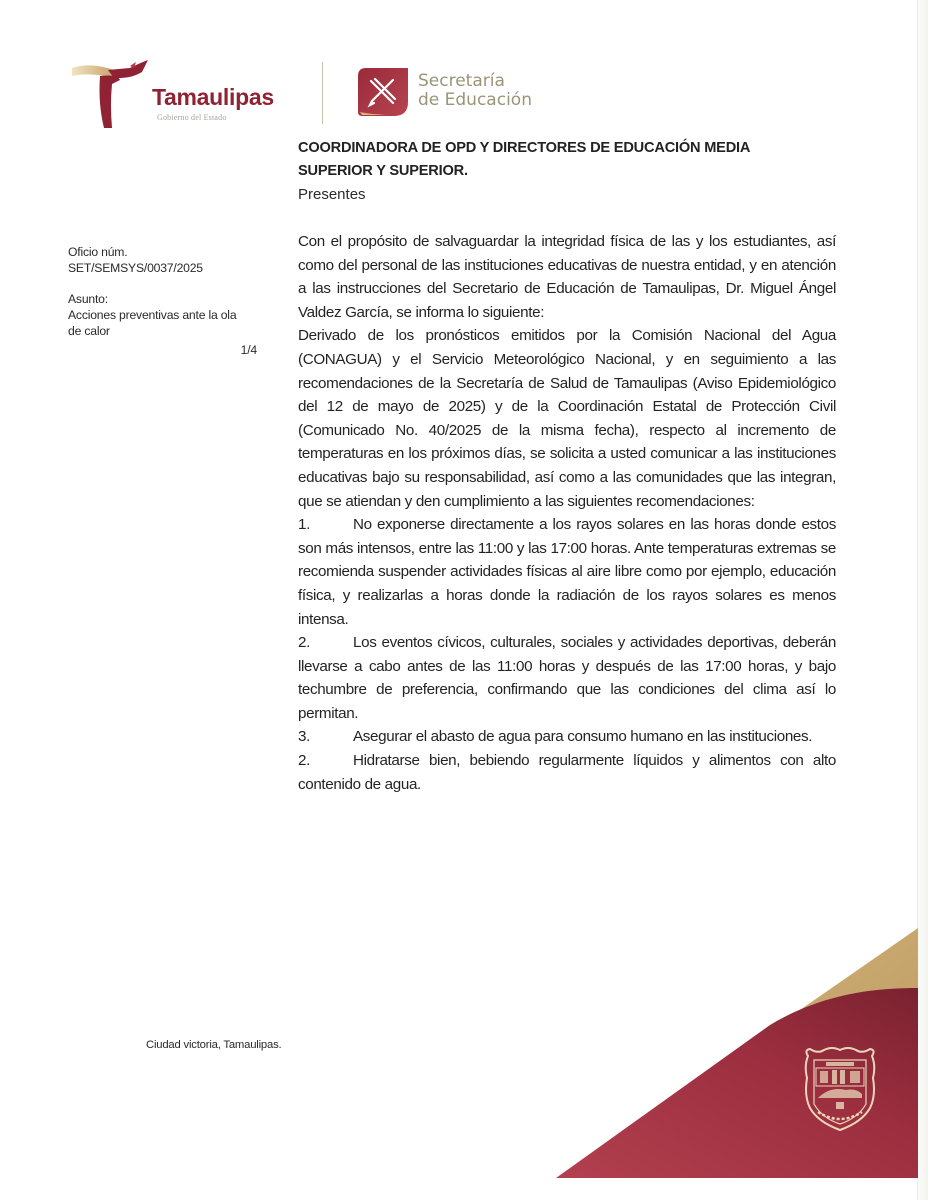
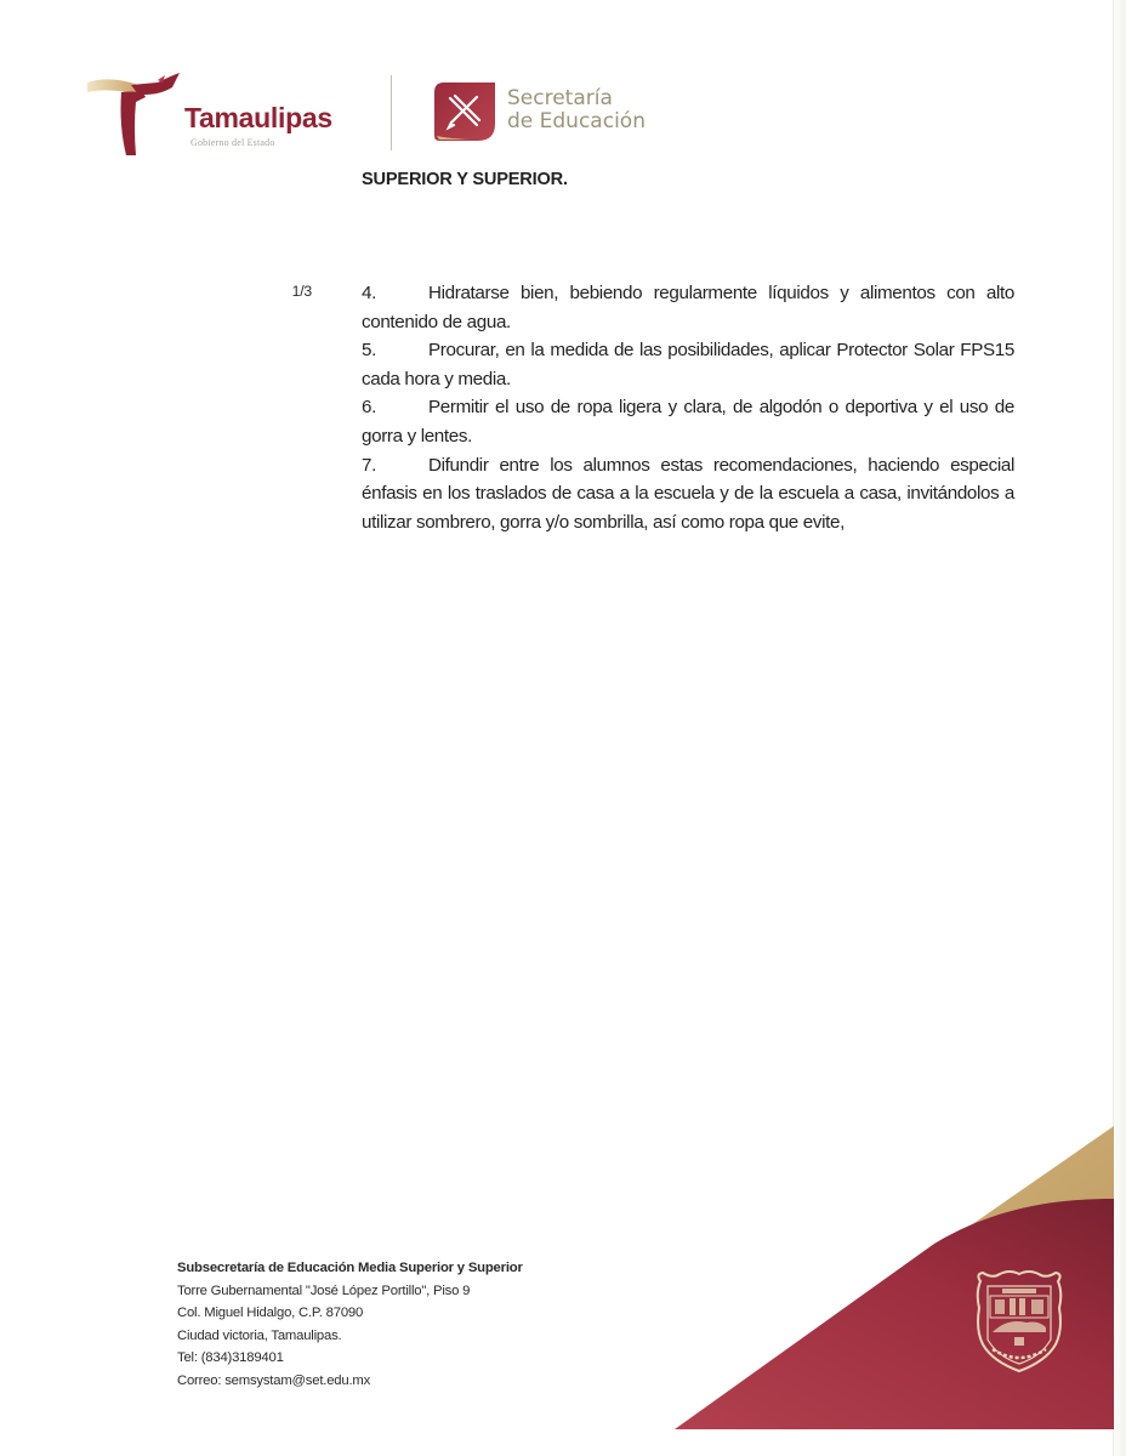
  Tamaulipas
  Gobierno del Estado
  Secretaría
  de Educación
- COORDINADORA DE OPD Y DIRECTORES DE EDUCACIÓN MEDIA
  SUPERIOR Y SUPERIOR.
- Presentes
- Oficio núm.
- SET/SEMSYS/0037/2025
- Asunto:
- Acciones preventivas ante la ola
- de calor
- 1/4
+ 1/3
- Con el propósito de salvaguardar la integridad física de las y los estudiantes, así como del personal de las instituciones educativas de nuestra entidad, y en atención a las instrucciones del Secretario de Educación de Tamaulipas, Dr. Miguel Ángel Valdez García, se informa lo siguiente:
- Derivado de los pronósticos emitidos por la Comisión Nacional del Agua (CONAGUA) y el Servicio Meteorológico Nacional, y en seguimiento a las recomendaciones de la Secretaría de Salud de Tamaulipas (Aviso Epidemiológico del 12 de mayo de 2025) y de la Coordinación Estatal de Protección Civil (Comunicado No. 40/2025 de la misma fecha), respecto al incremento de temperaturas en los próximos días, se solicita a usted comunicar a las instituciones educativas bajo su responsabilidad, así como a las comunidades que las integran, que se atiendan y den cumplimiento a las siguientes recomendaciones:
- 1. No exponerse directamente a los rayos solares en las horas donde estos son más intensos, entre las 11:00 y las 17:00 horas. Ante temperaturas extremas se recomienda suspender actividades físicas al aire libre como por ejemplo, educación física, y realizarlas a horas donde la radiación de los rayos solares es menos intensa.
- 2. Los eventos cívicos, culturales, sociales y actividades deportivas, deberán llevarse a cabo antes de las 11:00 horas y después de las 17:00 horas, y bajo techumbre de preferencia, confirmando que las condiciones del clima así lo permitan.
- 3. Asegurar el abasto de agua para consumo humano en las instituciones.
- 2. Hidratarse bien, bebiendo regularmente líquidos y alimentos con alto contenido de agua.
+ 4. Hidratarse bien, bebiendo regularmente líquidos y alimentos con alto contenido de agua.
+ 5. Procurar, en la medida de las posibilidades, aplicar Protector Solar FPS15 cada hora y media.
+ 6. Permitir el uso de ropa ligera y clara, de algodón o deportiva y el uso de gorra y lentes.
+ 7. Difundir entre los alumnos estas recomendaciones, haciendo especial énfasis en los traslados de casa a la escuela y de la escuela a casa, invitándolos a utilizar sombrero, gorra y/o sombrilla, así como ropa que evite,
+ Subsecretaría de Educación Media Superior y Superior
+ Torre Gubernamental "José López Portillo", Piso 9
+ Col. Miguel Hidalgo, C.P. 87090
  Ciudad victoria, Tamaulipas.
+ Tel: (834)3189401
+ Correo: semsystam@set.edu.mx
